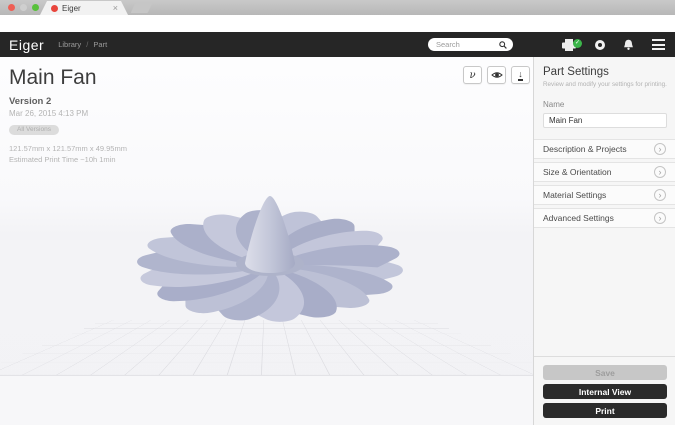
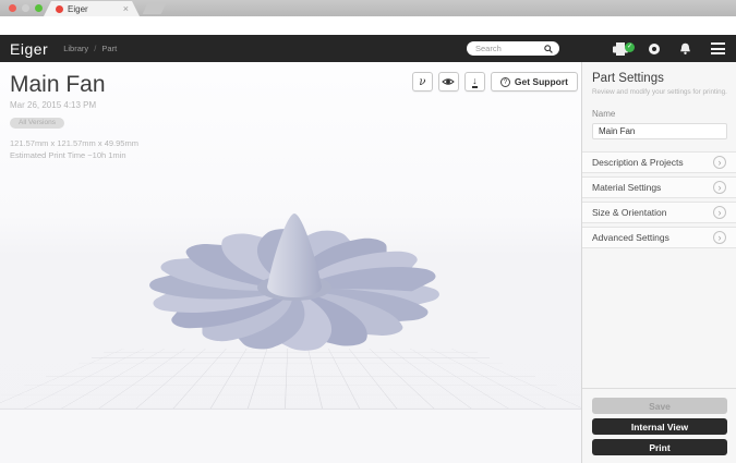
  Eiger
  ×
  Eiger
  Library / Part
  Search
  Main Fan
- Version 2
  Mar 26, 2015 4:13 PM
  121.57mm x 121.57mm x 49.95mm
  Estimated Print Time ~10h 1min
  ν
  ↓
+ Get Support
  Part Settings
  Name
  Main Fan
  Description & Projects
  ›
- Size & Orientation
+ Material Settings
  ›
- Material Settings
+ Size & Orientation
  ›
  Advanced Settings
  ›
  Save
  Internal View
  Print
